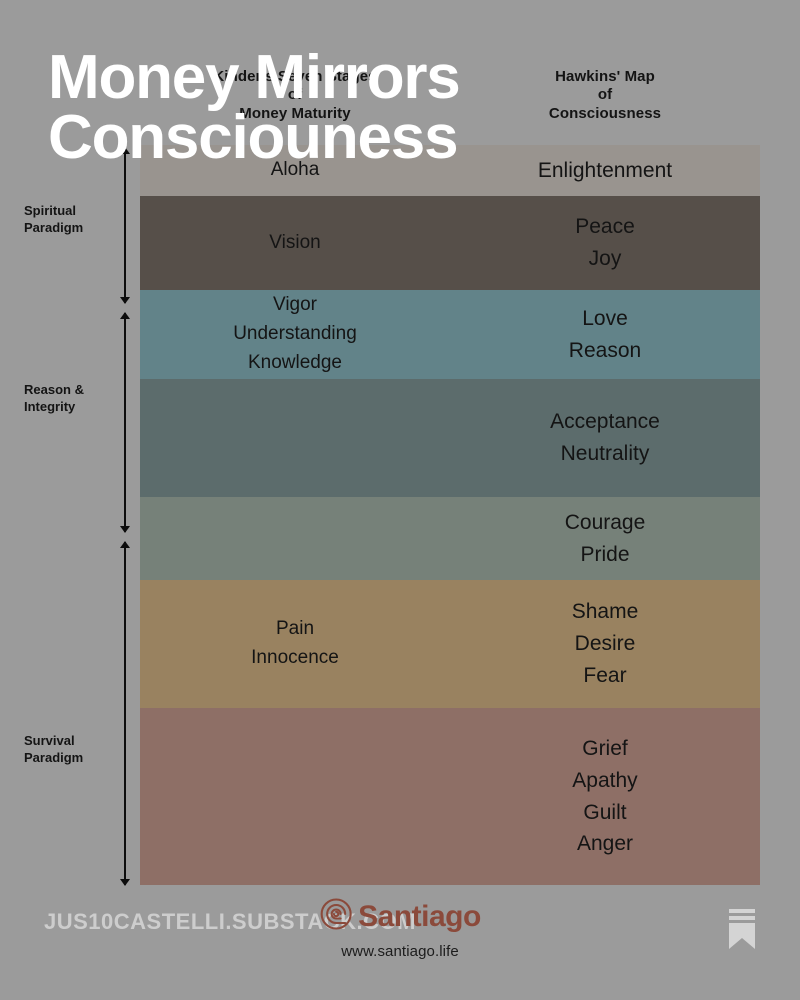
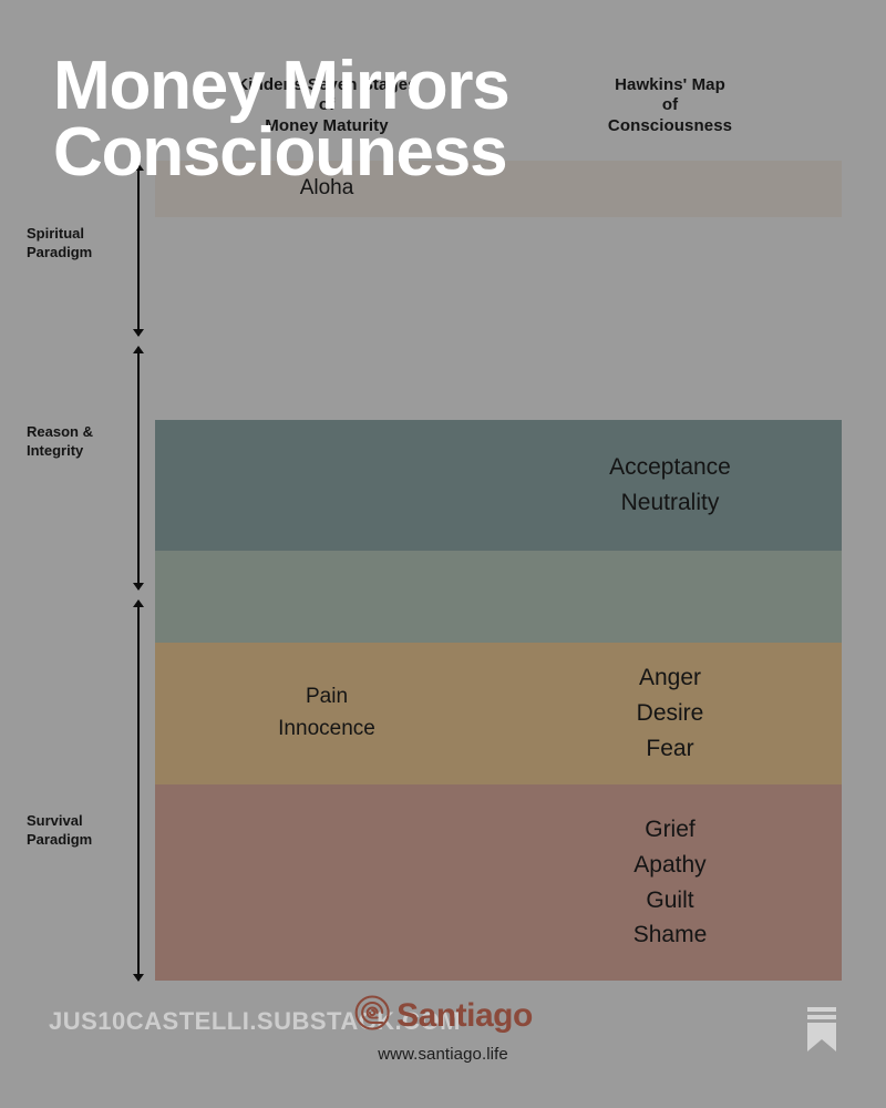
  Kinder's Seven Stages
  of
  Money Maturity
  Hawkins' Map
  of
  Consciousness
  Aloha
- Enlightenment
- Vision
- Peace
- Joy
- Vigor
- Understanding
- Knowledge
- Love
- Reason
  Acceptance
  Neutrality
- Courage
- Pride
  Pain
  Innocence
- Shame
+ Anger
  Desire
  Fear
  Grief
  Apathy
  Guilt
- Anger
+ Shame
  Spiritual
  Paradigm
  Reason &
  Integrity
  Survival
  Paradigm
  Money Mirrors Consciouness
  JUS10CASTELLI.SUBSTA.COM
  Santiago
  www.santiago.life
